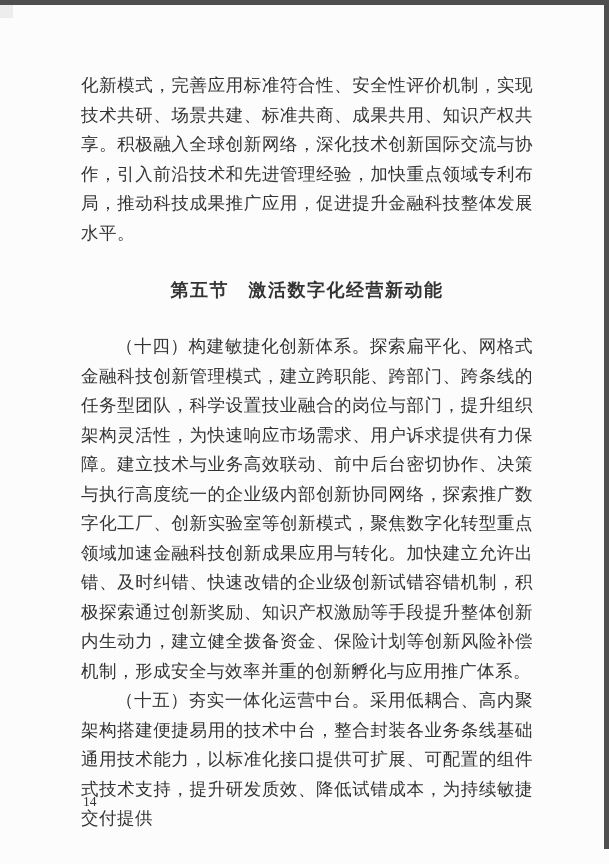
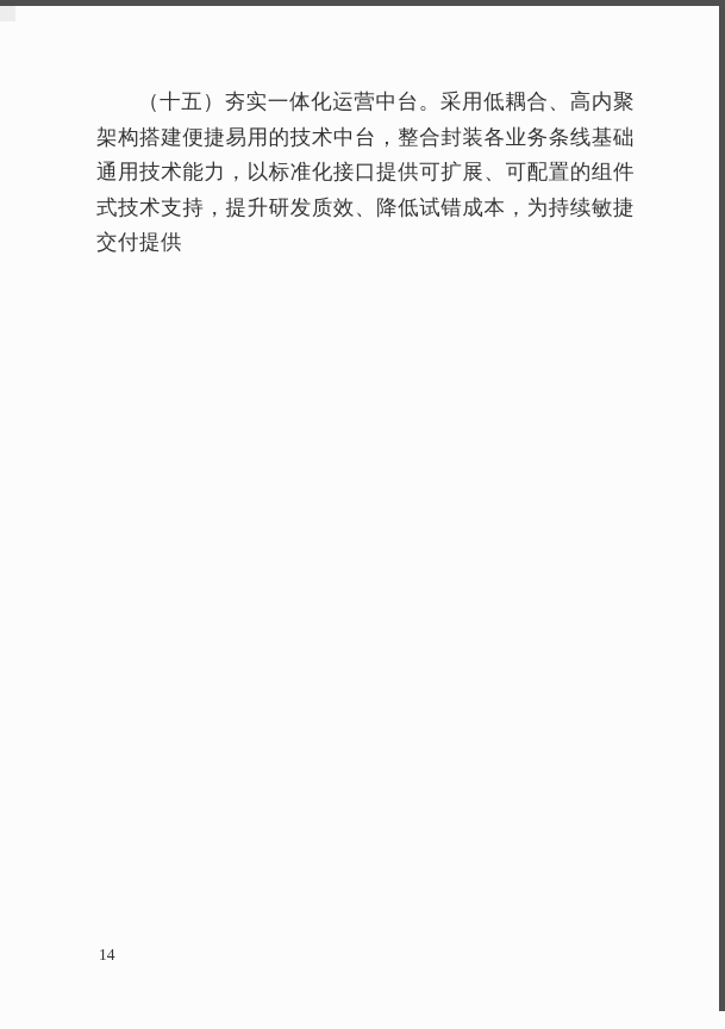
- 化新模式，完善应用标准符合性、安全性评价机制，实现技术共研、场景共建、标准共商、成果共用、知识产权共享。积极融入全球创新网络，深化技术创新国际交流与协作，引入前沿技术和先进管理经验，加快重点领域专利布局，推动科技成果推广应用，促进提升金融科技整体发展水平。
- 第五节 激活数字化经营新动能
- （十四）构建敏捷化创新体系。探索扁平化、网格式金融科技创新管理模式，建立跨职能、跨部门、跨条线的任务型团队，科学设置技业融合的岗位与部门，提升组织架构灵活性，为快速响应市场需求、用户诉求提供有力保障。建立技术与业务高效联动、前中后台密切协作、决策与执行高度统一的企业级内部创新协同网络，探索推广数字化工厂、创新实验室等创新模式，聚焦数字化转型重点领域加速金融科技创新成果应用与转化。加快建立允许出错、及时纠错、快速改错的企业级创新试错容错机制，积极探索通过创新奖励、知识产权激励等手段提升整体创新内生动力，建立健全拨备资金、保险计划等创新风险补偿机制，形成安全与效率并重的创新孵化与应用推广体系。
  （十五）夯实一体化运营中台。采用低耦合、高内聚架构搭建便捷易用的技术中台，整合封装各业务条线基础通用技术能力，以标准化接口提供可扩展、可配置的组件式技术支持，提升研发质效、降低试错成本，为持续敏捷交付提供
  14
